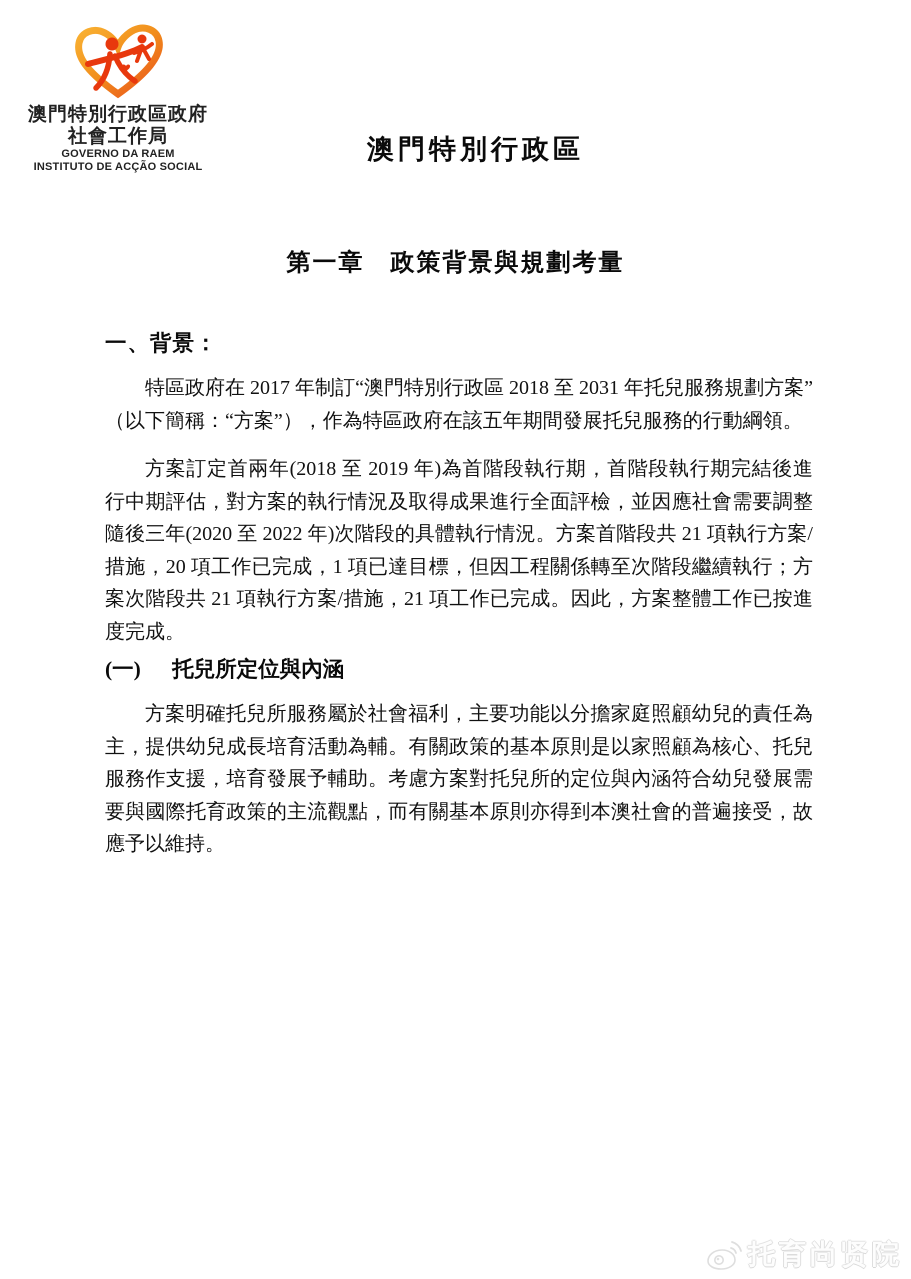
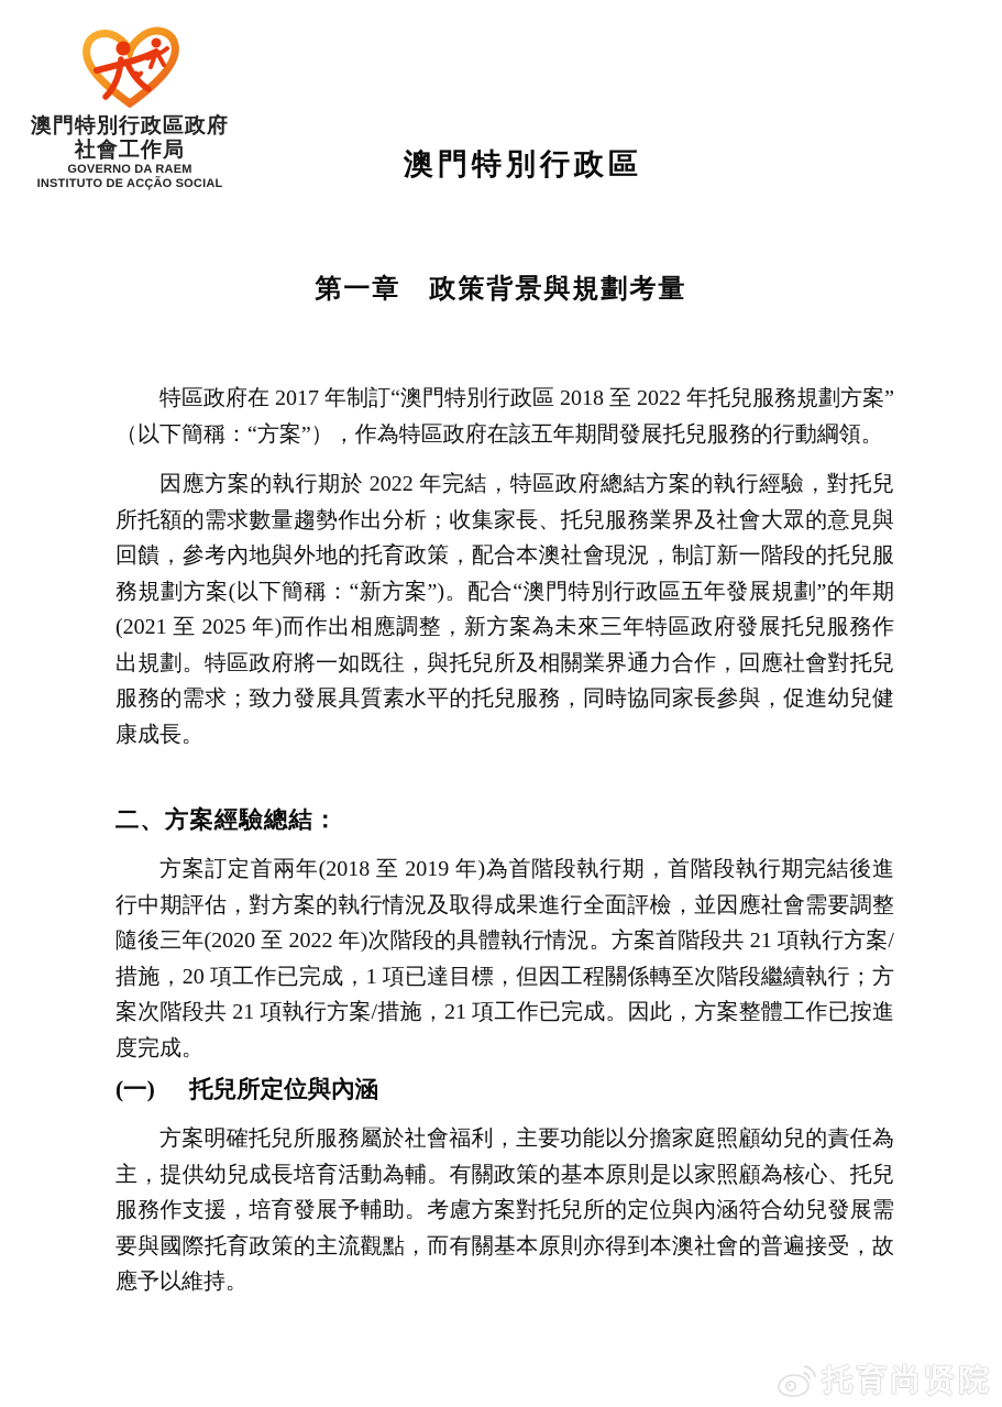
  澳門特別行政區政府
  社會工作局
  GOVERNO DA RAEM
  INSTITUTO DE ACÇÃO SOCIAL
  澳門特別行政區
  第一章 政策背景與規劃考量
- 一、背景：
- 特區政府在 2017 年制訂“澳門特別行政區 2018 至 2031 年托兒服務規劃方案”（以下簡稱：“方案”），作為特區政府在該五年期間發展托兒服務的行動綱領。
+ 特區政府在 2017 年制訂“澳門特別行政區 2018 至 2022 年托兒服務規劃方案”（以下簡稱：“方案”），作為特區政府在該五年期間發展托兒服務的行動綱領。
+ 因應方案的執行期於 2022 年完結，特區政府總結方案的執行經驗，對托兒所托額的需求數量趨勢作出分析；收集家長、托兒服務業界及社會大眾的意見與回饋，參考內地與外地的托育政策，配合本澳社會現況，制訂新一階段的托兒服務規劃方案(以下簡稱：“新方案”)。配合“澳門特別行政區五年發展規劃”的年期(2021 至 2025 年)而作出相應調整，新方案為未來三年特區政府發展托兒服務作出規劃。特區政府將一如既往，與托兒所及相關業界通力合作，回應社會對托兒服務的需求；致力發展具質素水平的托兒服務，同時協同家長參與，促進幼兒健康成長。
+ 二、方案經驗總結：
  方案訂定首兩年(2018 至 2019 年)為首階段執行期，首階段執行期完結後進行中期評估，對方案的執行情況及取得成果進行全面評檢，並因應社會需要調整隨後三年(2020 至 2022 年)次階段的具體執行情況。方案首階段共 21 項執行方案/措施，20 項工作已完成，1 項已達目標，但因工程關係轉至次階段繼續執行；方案次階段共 21 項執行方案/措施，21 項工作已完成。因此，方案整體工作已按進度完成。
  (一) 托兒所定位與內涵
  方案明確托兒所服務屬於社會福利，主要功能以分擔家庭照顧幼兒的責任為主，提供幼兒成長培育活動為輔。有關政策的基本原則是以家照顧為核心、托兒服務作支援，培育發展予輔助。考慮方案對托兒所的定位與內涵符合幼兒發展需要與國際托育政策的主流觀點，而有關基本原則亦得到本澳社會的普遍接受，故應予以維持。
  托育尚贤院
